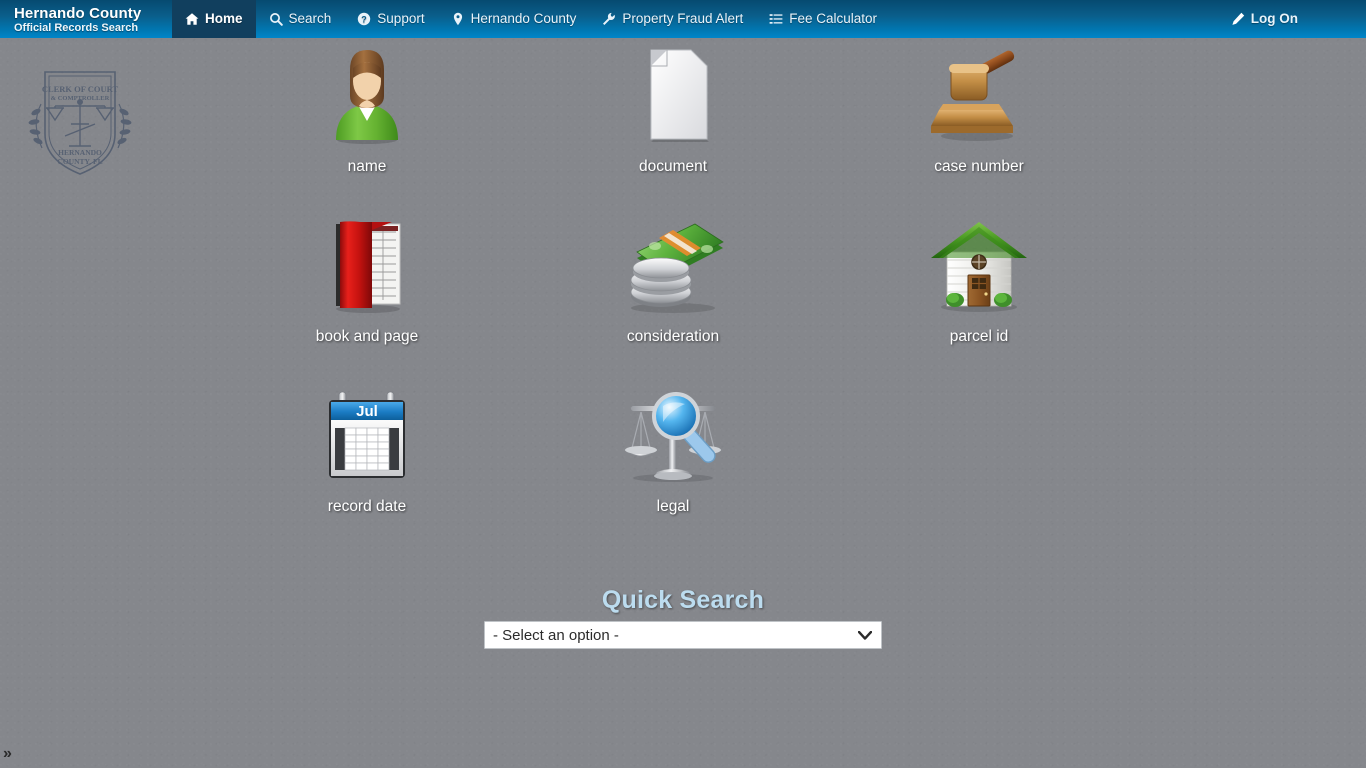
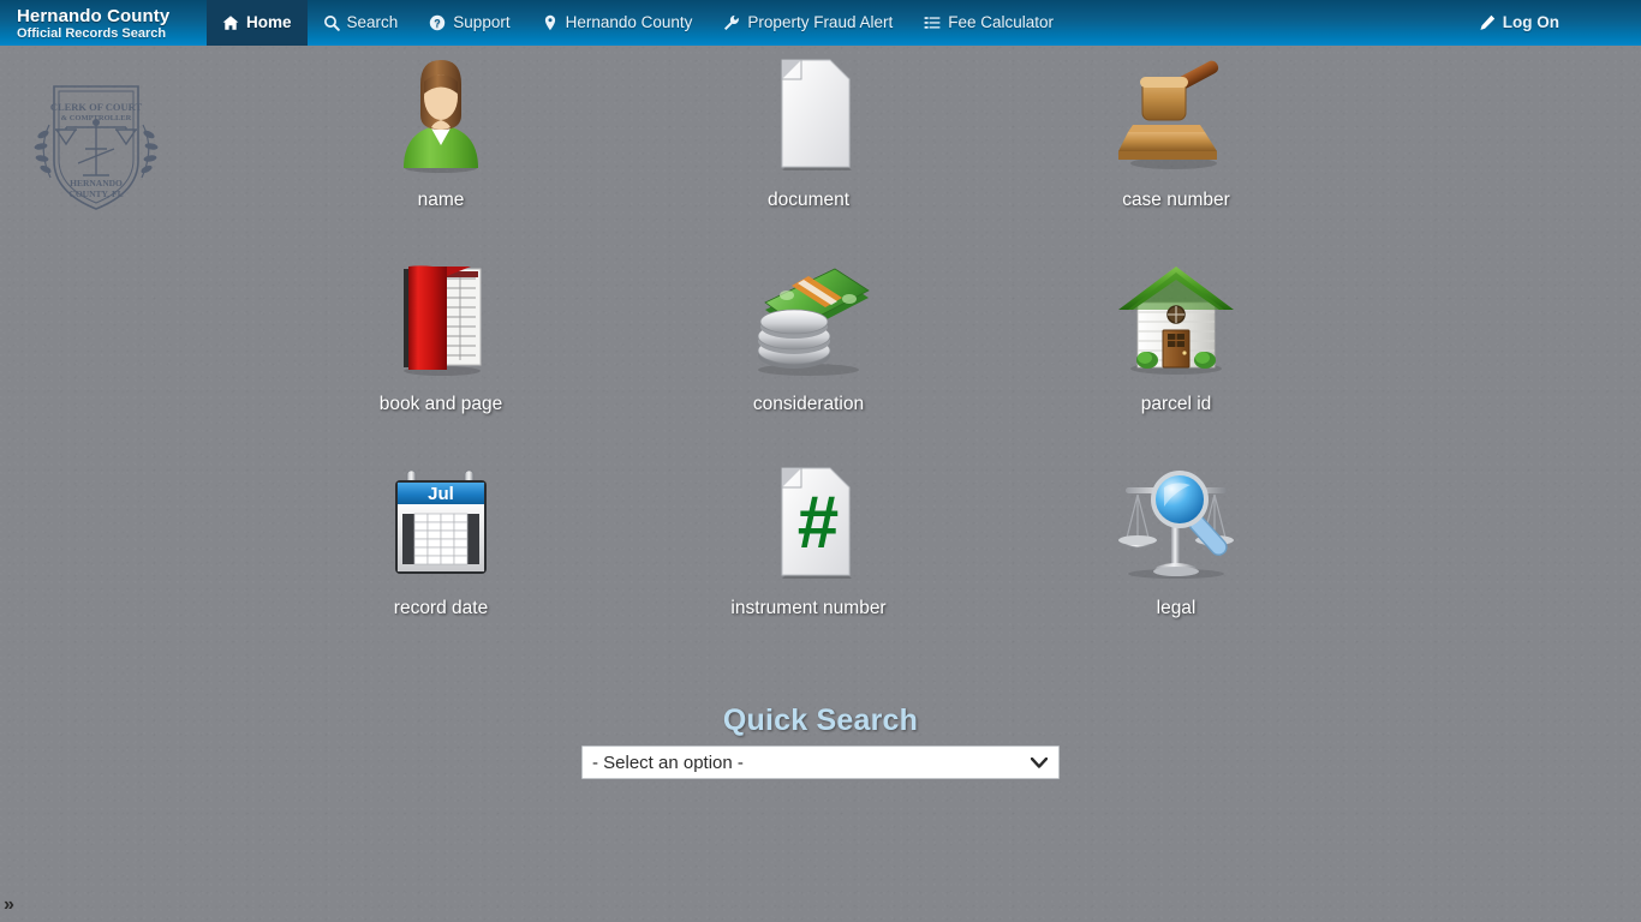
  Hernando County
  Official Records Search
  Home
  Search
  ?
  Support
  Hernando County
  Property Fraud Alert
  Fee Calculator
  Log On
  CLERK OF COURT
  HERNANDO
  COUNTY, FL
  name
  document
  case number
  book and page
  consideration
  parcel id
  Jul
  record date
+ #
+ instrument number
  legal
  Quick Search
  - Select an option -
  »
